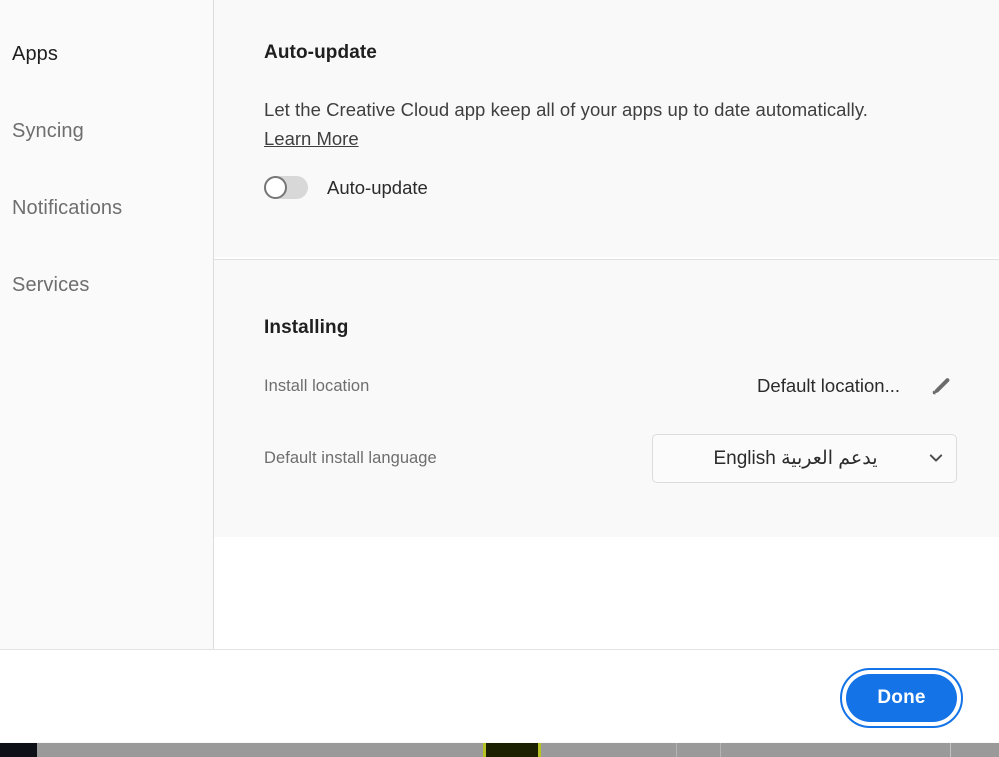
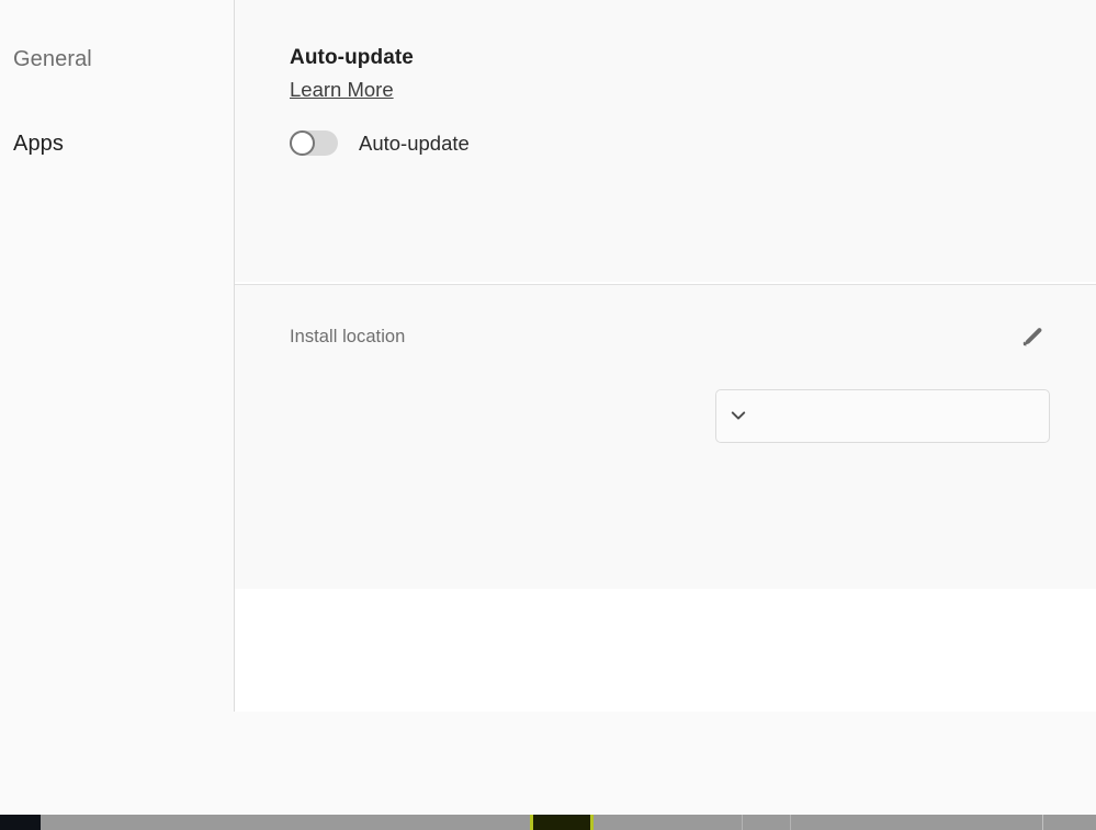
+ General
  Apps
- Syncing
- Notifications
- Services
  Auto-update
- Let the Creative Cloud app keep all of your apps up to date automatically.
  Learn More
  Auto-update
- Installing
  Install location
- Default location...
- Default install language
- English يدعم العربية
- Done
